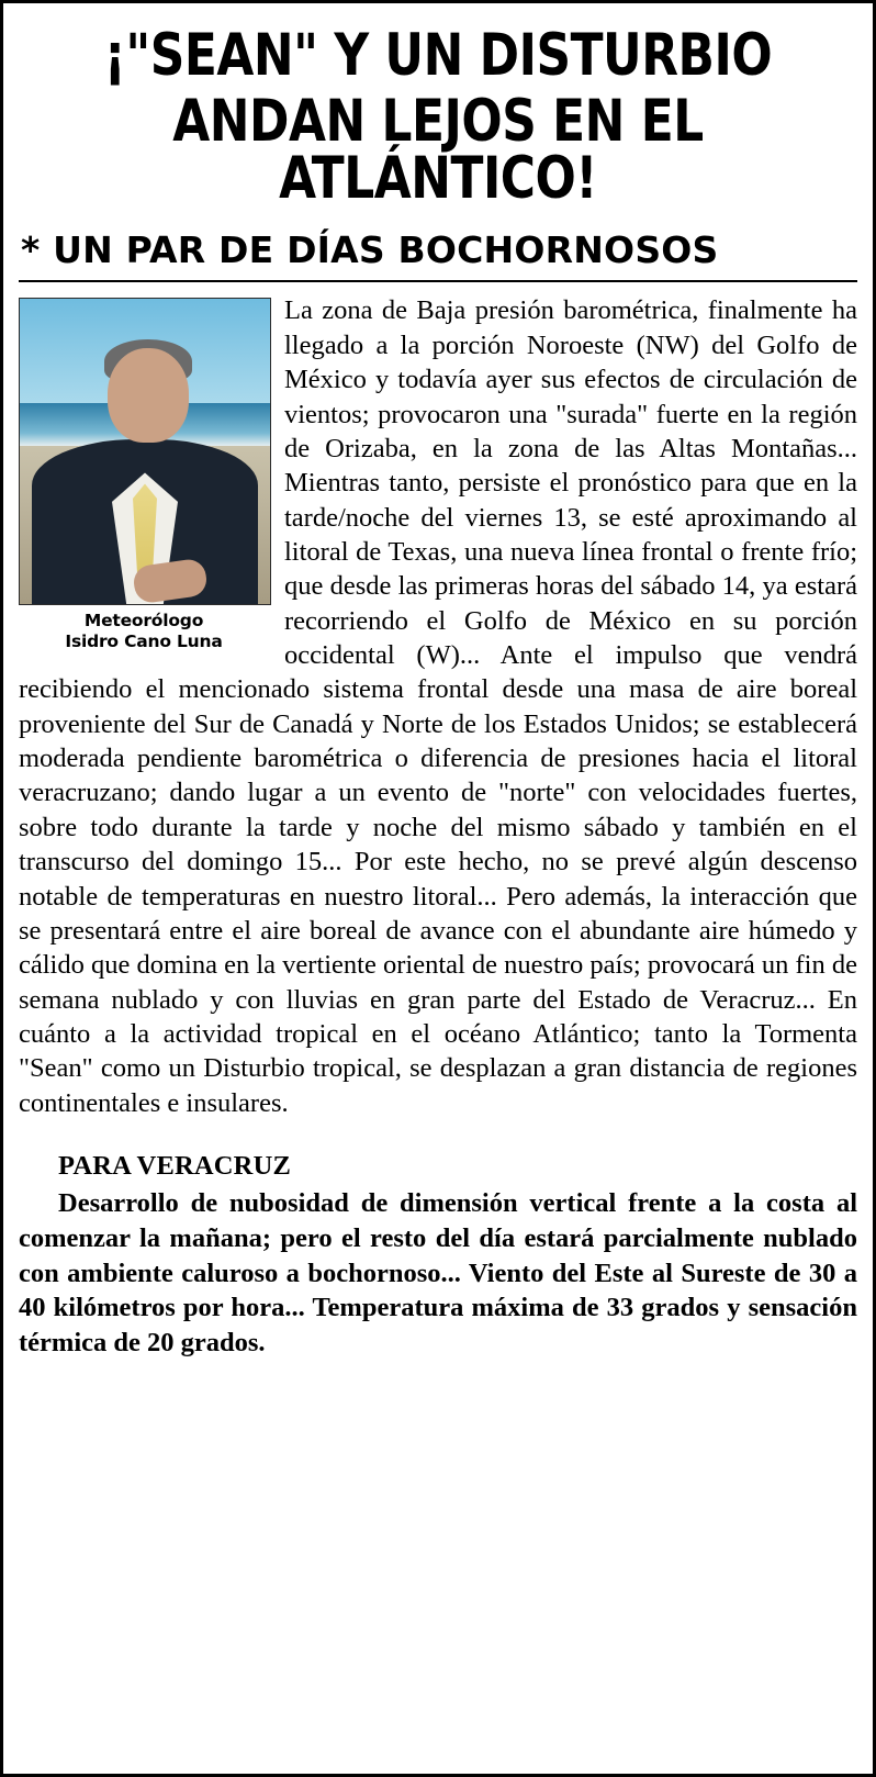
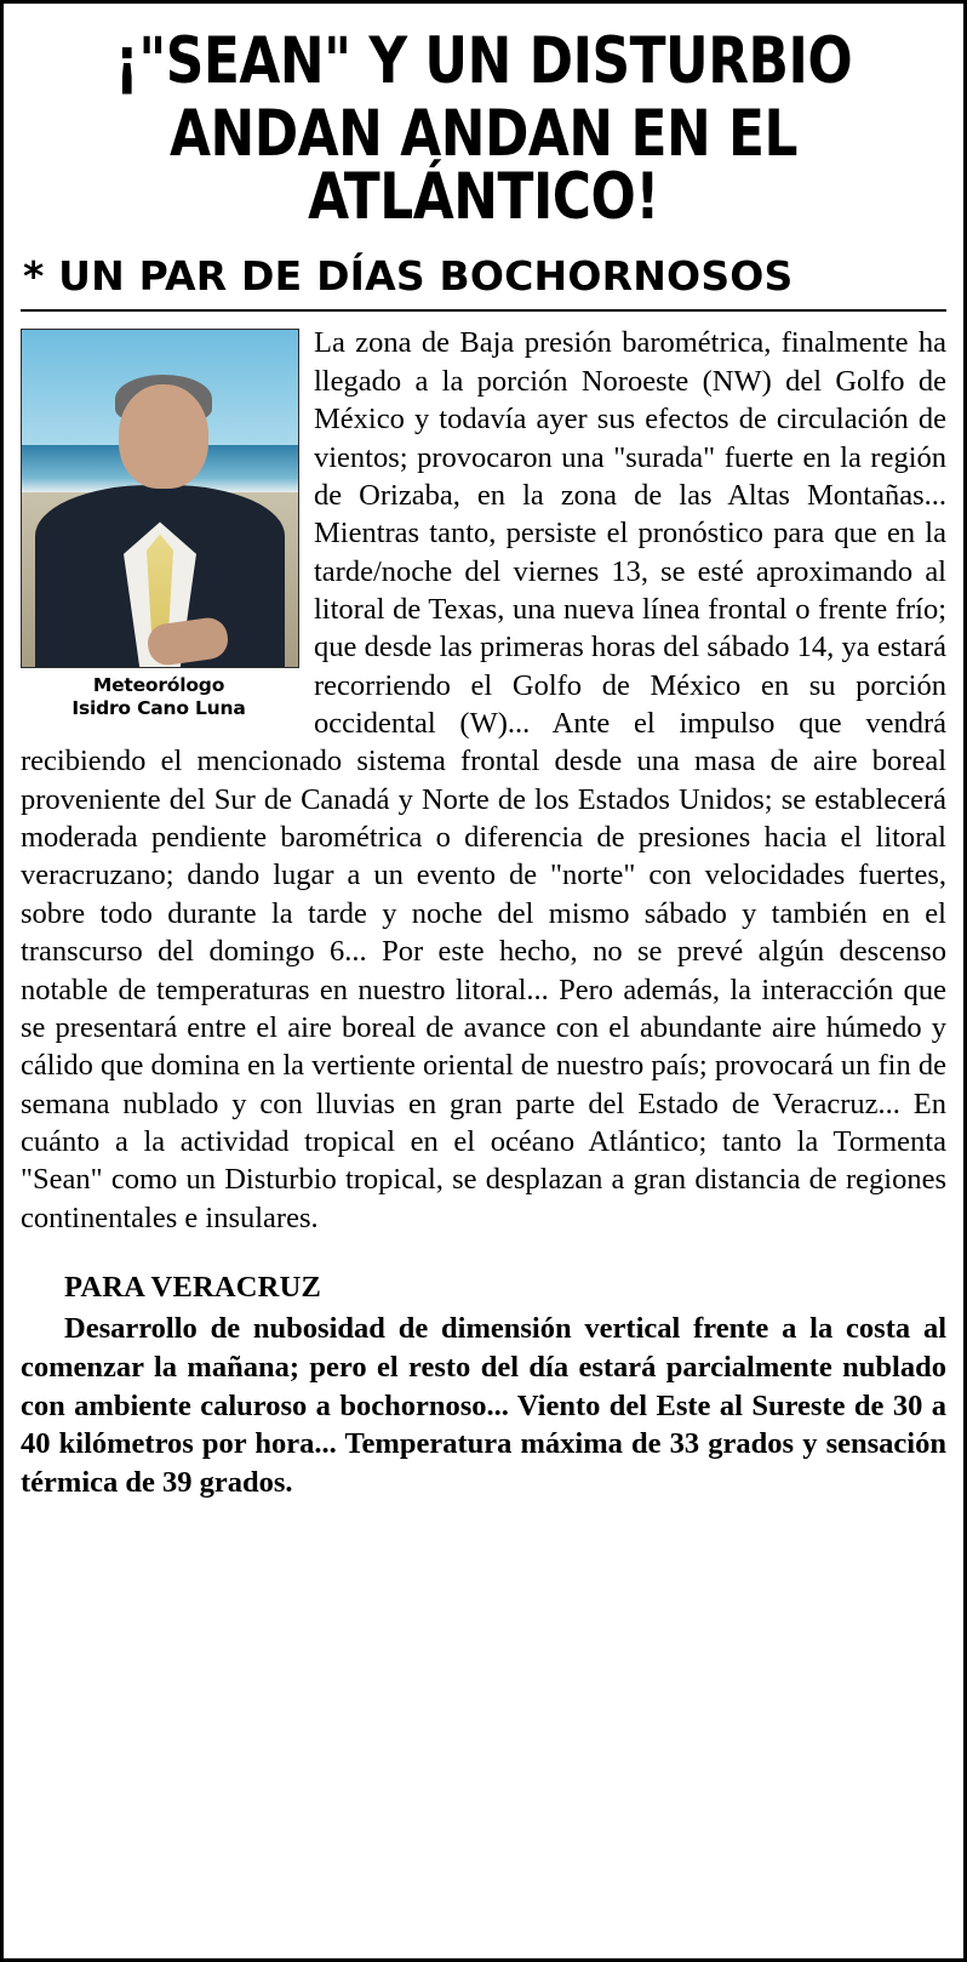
  ¡"SEAN" Y UN DISTURBIO
- ANDAN LEJOS EN EL ATLÁNTICO!
+ ANDAN ANDAN EN EL ATLÁNTICO!
  * UN PAR DE DÍAS BOCHORNOSOS
  Meteorólogo
  Isidro Cano Luna
- La zona de Baja presión barométrica, finalmente ha llegado a la porción Noroeste (NW) del Golfo de México y todavía ayer sus efectos de circulación de vientos; provocaron una "surada" fuerte en la región de Orizaba, en la zona de las Altas Montañas... Mientras tanto, persiste el pronóstico para que en la tarde/noche del viernes 13, se esté aproximando al litoral de Texas, una nueva línea frontal o frente frío; que desde las primeras horas del sábado 14, ya estará recorriendo el Golfo de México en su porción occidental (W)... Ante el impulso que vendrá recibiendo el mencionado sistema frontal desde una masa de aire boreal proveniente del Sur de Canadá y Norte de los Estados Unidos; se establecerá moderada pendiente barométrica o diferencia de presiones hacia el litoral veracruzano; dando lugar a un evento de "norte" con velocidades fuertes, sobre todo durante la tarde y noche del mismo sábado y también en el transcurso del domingo 15... Por este hecho, no se prevé algún descenso notable de temperaturas en nuestro litoral... Pero además, la interacción que se presentará entre el aire boreal de avance con el abundante aire húmedo y cálido que domina en la vertiente oriental de nuestro país; provocará un fin de semana nublado y con lluvias en gran parte del Estado de Veracruz... En cuánto a la actividad tropical en el océano Atlántico; tanto la Tormenta "Sean" como un Disturbio tropical, se desplazan a gran distancia de regiones continentales e insulares.
+ La zona de Baja presión barométrica, finalmente ha llegado a la porción Noroeste (NW) del Golfo de México y todavía ayer sus efectos de circulación de vientos; provocaron una "surada" fuerte en la región de Orizaba, en la zona de las Altas Montañas... Mientras tanto, persiste el pronóstico para que en la tarde/noche del viernes 13, se esté aproximando al litoral de Texas, una nueva línea frontal o frente frío; que desde las primeras horas del sábado 14, ya estará recorriendo el Golfo de México en su porción occidental (W)... Ante el impulso que vendrá recibiendo el mencionado sistema frontal desde una masa de aire boreal proveniente del Sur de Canadá y Norte de los Estados Unidos; se establecerá moderada pendiente barométrica o diferencia de presiones hacia el litoral veracruzano; dando lugar a un evento de "norte" con velocidades fuertes, sobre todo durante la tarde y noche del mismo sábado y también en el transcurso del domingo 6... Por este hecho, no se prevé algún descenso notable de temperaturas en nuestro litoral... Pero además, la interacción que se presentará entre el aire boreal de avance con el abundante aire húmedo y cálido que domina en la vertiente oriental de nuestro país; provocará un fin de semana nublado y con lluvias en gran parte del Estado de Veracruz... En cuánto a la actividad tropical en el océano Atlántico; tanto la Tormenta "Sean" como un Disturbio tropical, se desplazan a gran distancia de regiones continentales e insulares.
  PARA VERACRUZ
- Desarrollo de nubosidad de dimensión vertical frente a la costa al comenzar la mañana; pero el resto del día estará parcialmente nublado con ambiente caluroso a bochornoso... Viento del Este al Sureste de 30 a 40 kilómetros por hora... Temperatura máxima de 33 grados y sensación térmica de 20 grados.
+ Desarrollo de nubosidad de dimensión vertical frente a la costa al comenzar la mañana; pero el resto del día estará parcialmente nublado con ambiente caluroso a bochornoso... Viento del Este al Sureste de 30 a 40 kilómetros por hora... Temperatura máxima de 33 grados y sensación térmica de 39 grados.
